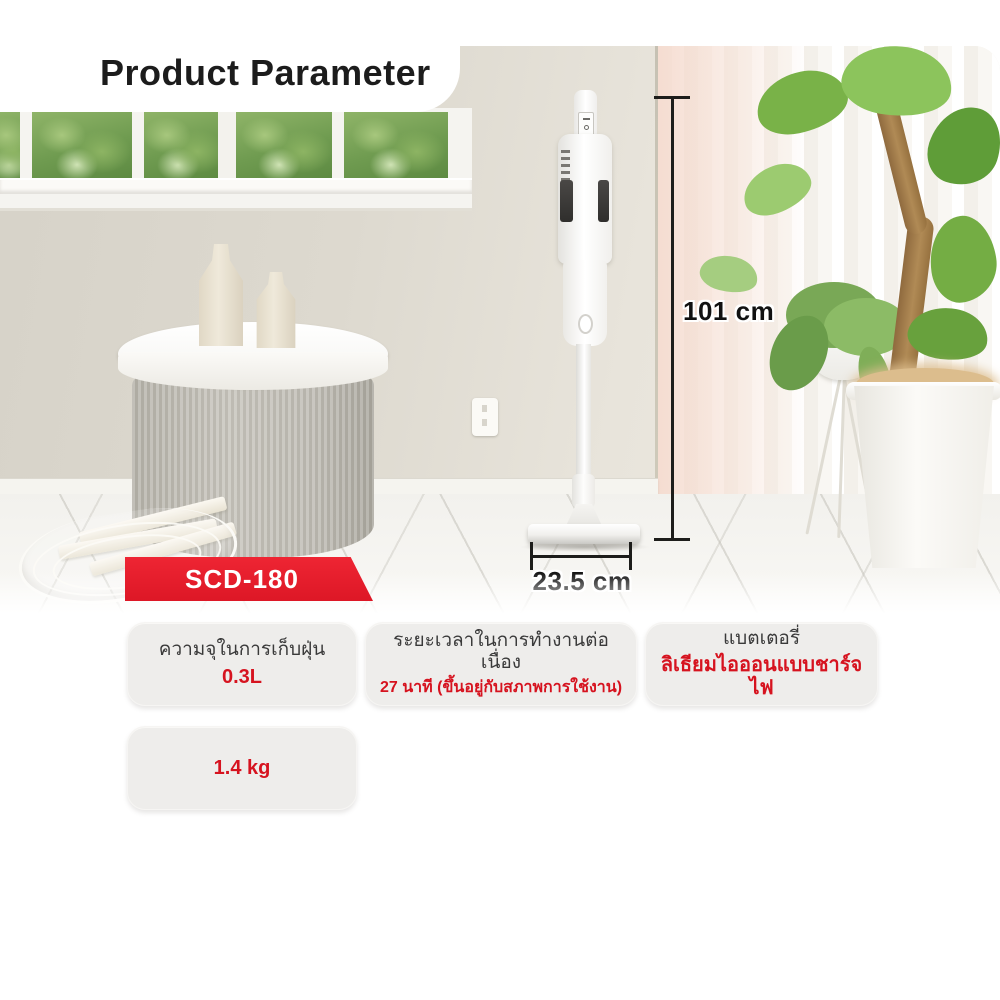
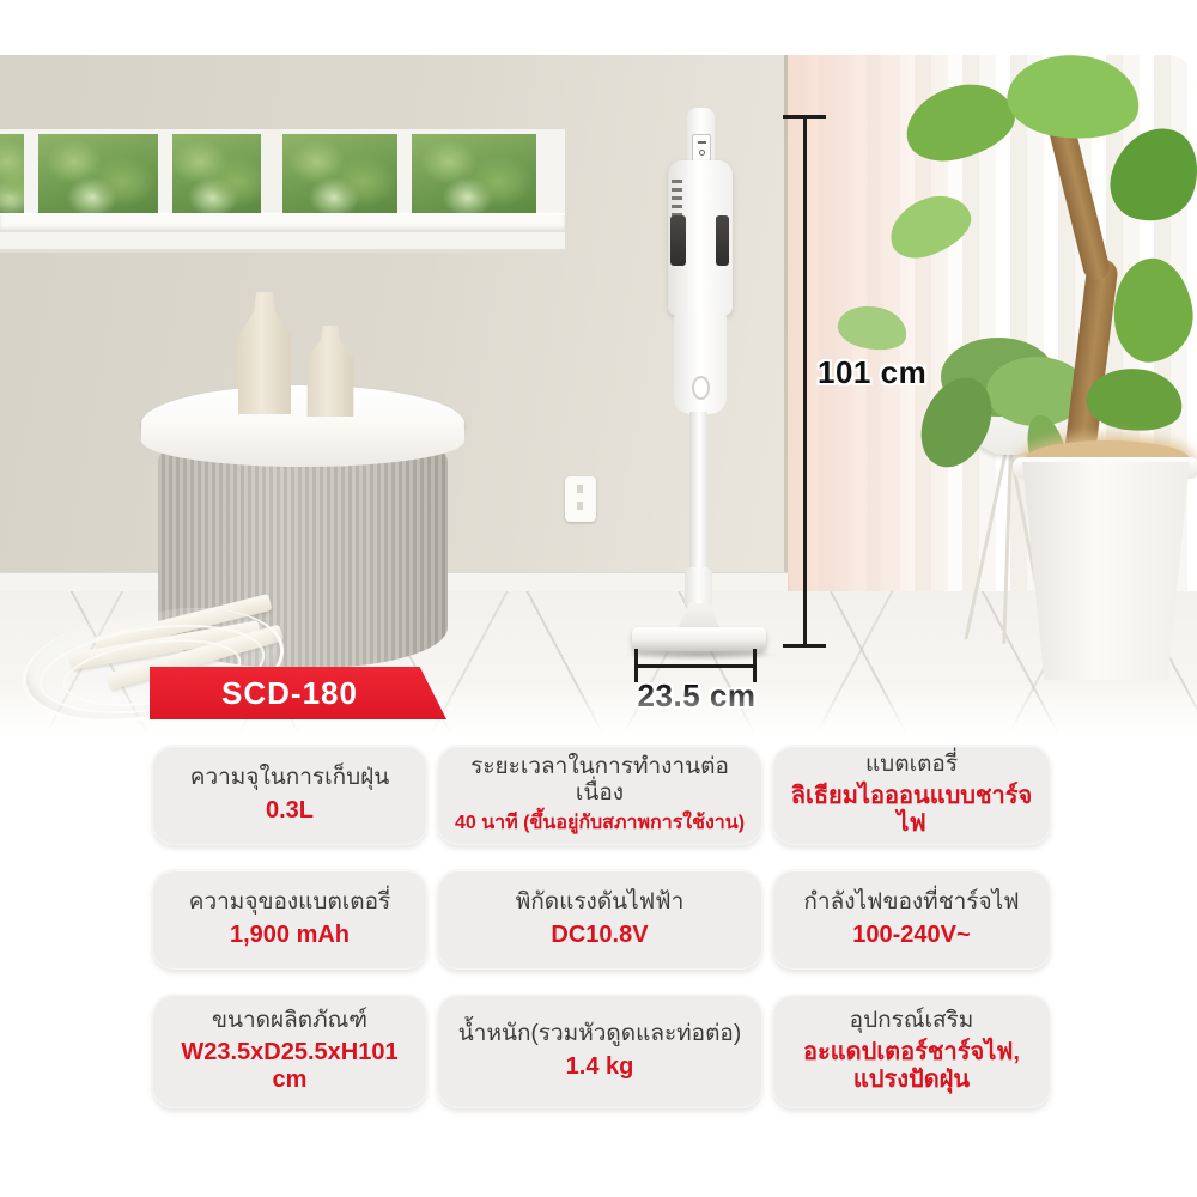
  101 cm
- Product Parameter
  SCD-180
  ความจุในการเก็บฝุ่น
  0.3L
  ระยะเวลาในการทำงานต่อเนื่อง
- 27 นาที (ขึ้นอยู่กับสภาพการใช้งาน)
+ 40 นาที (ขึ้นอยู่กับสภาพการใช้งาน)
  แบตเตอรี่
  ลิเธียมไอออนแบบชาร์จไฟ
+ ความจุของแบตเตอรี่
+ 1,900 mAh
+ พิกัดแรงดันไฟฟ้า
+ DC10.8V
+ กำลังไฟของที่ชาร์จไฟ
+ 100-240V~
+ ขนาดผลิตภัณฑ์
+ W23.5xD25.5xH101 cm
+ น้ำหนัก(รวมหัวดูดและท่อต่อ)
  1.4 kg
+ อุปกรณ์เสริม
+ อะแดปเตอร์ชาร์จไฟ, แปรงปัดฝุ่น
